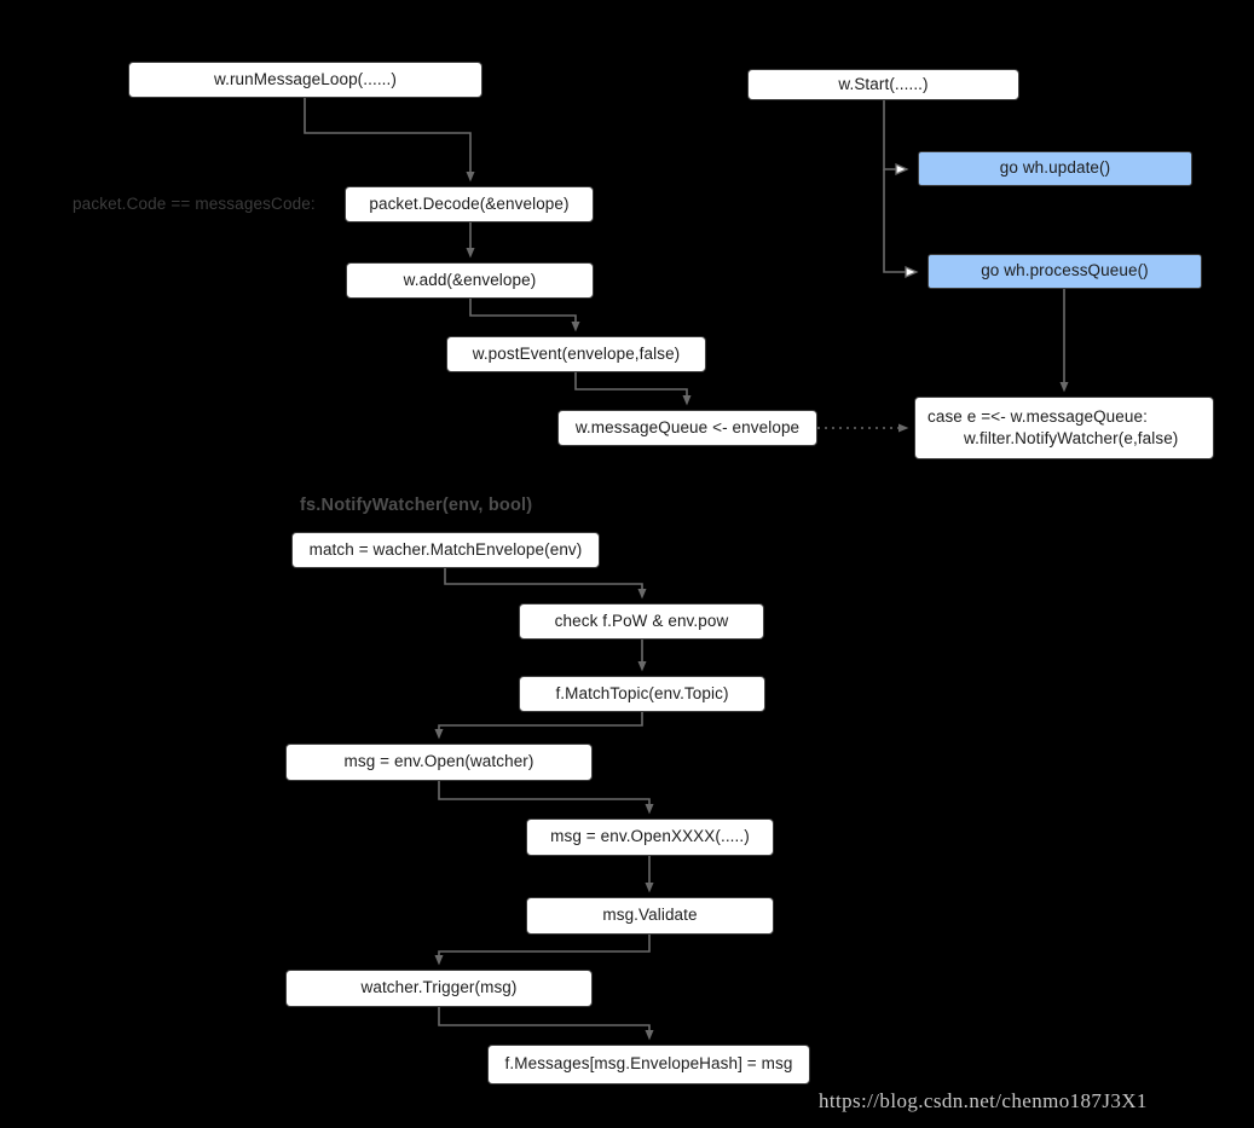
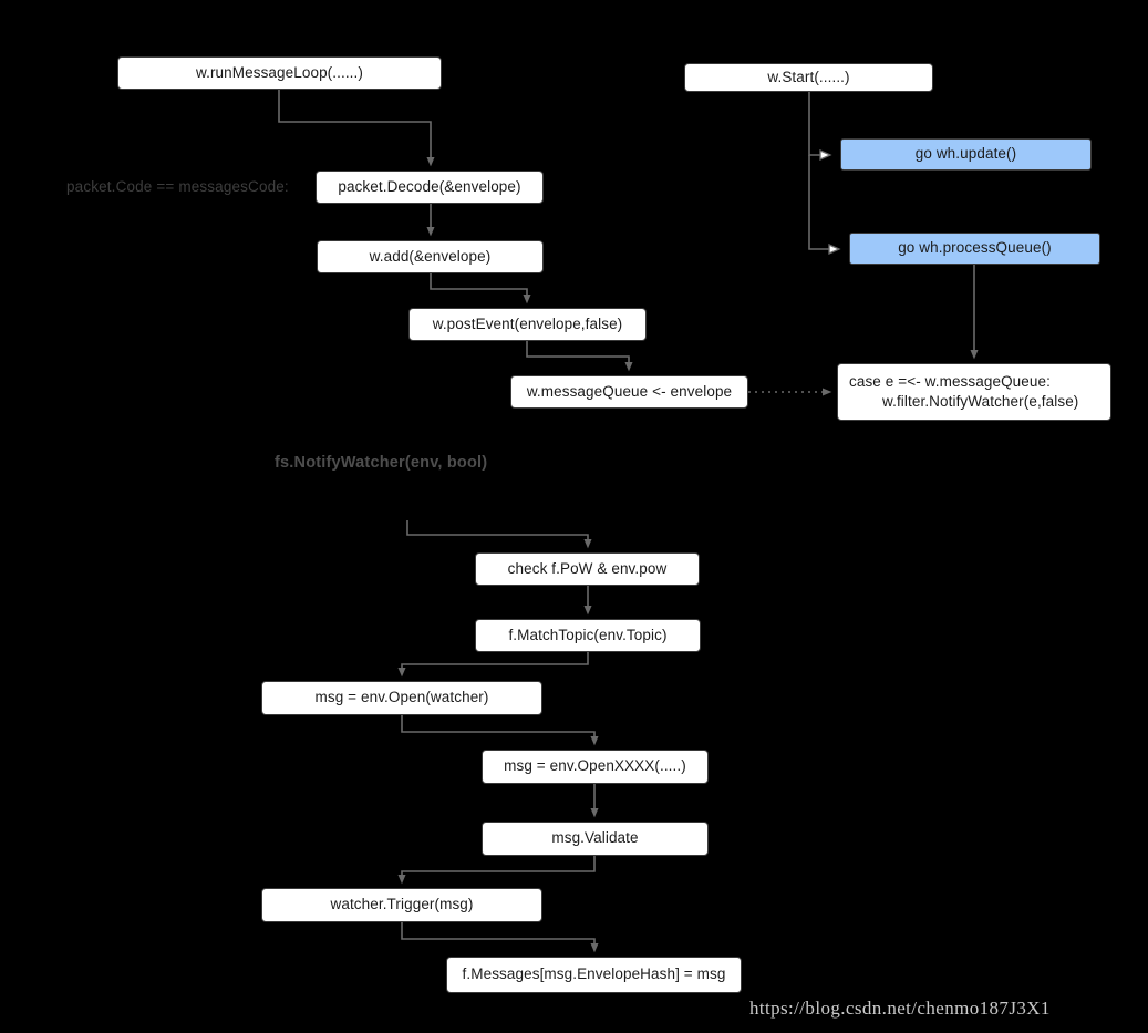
  w.runMessageLoop(......)
  packet.Code == messagesCode:
  packet.Decode(&envelope)
  w.add(&envelope)
  w.postEvent(envelope,false)
  w.messageQueue <- envelope
  w.Start(......)
  go wh.update()
  go wh.processQueue()
  case e =<- w.messageQueue:
  w.filter.NotifyWatcher(e,false)
  fs.NotifyWatcher(env, bool)
- match = wacher.MatchEnvelope(env)
  check f.PoW & env.pow
  f.MatchTopic(env.Topic)
  msg = env.Open(watcher)
  msg = env.OpenXXXX(.....)
  msg.Validate
  watcher.Trigger(msg)
  f.Messages[msg.EnvelopeHash] = msg
  https://blog.csdn.net/chenmo187J3X1
